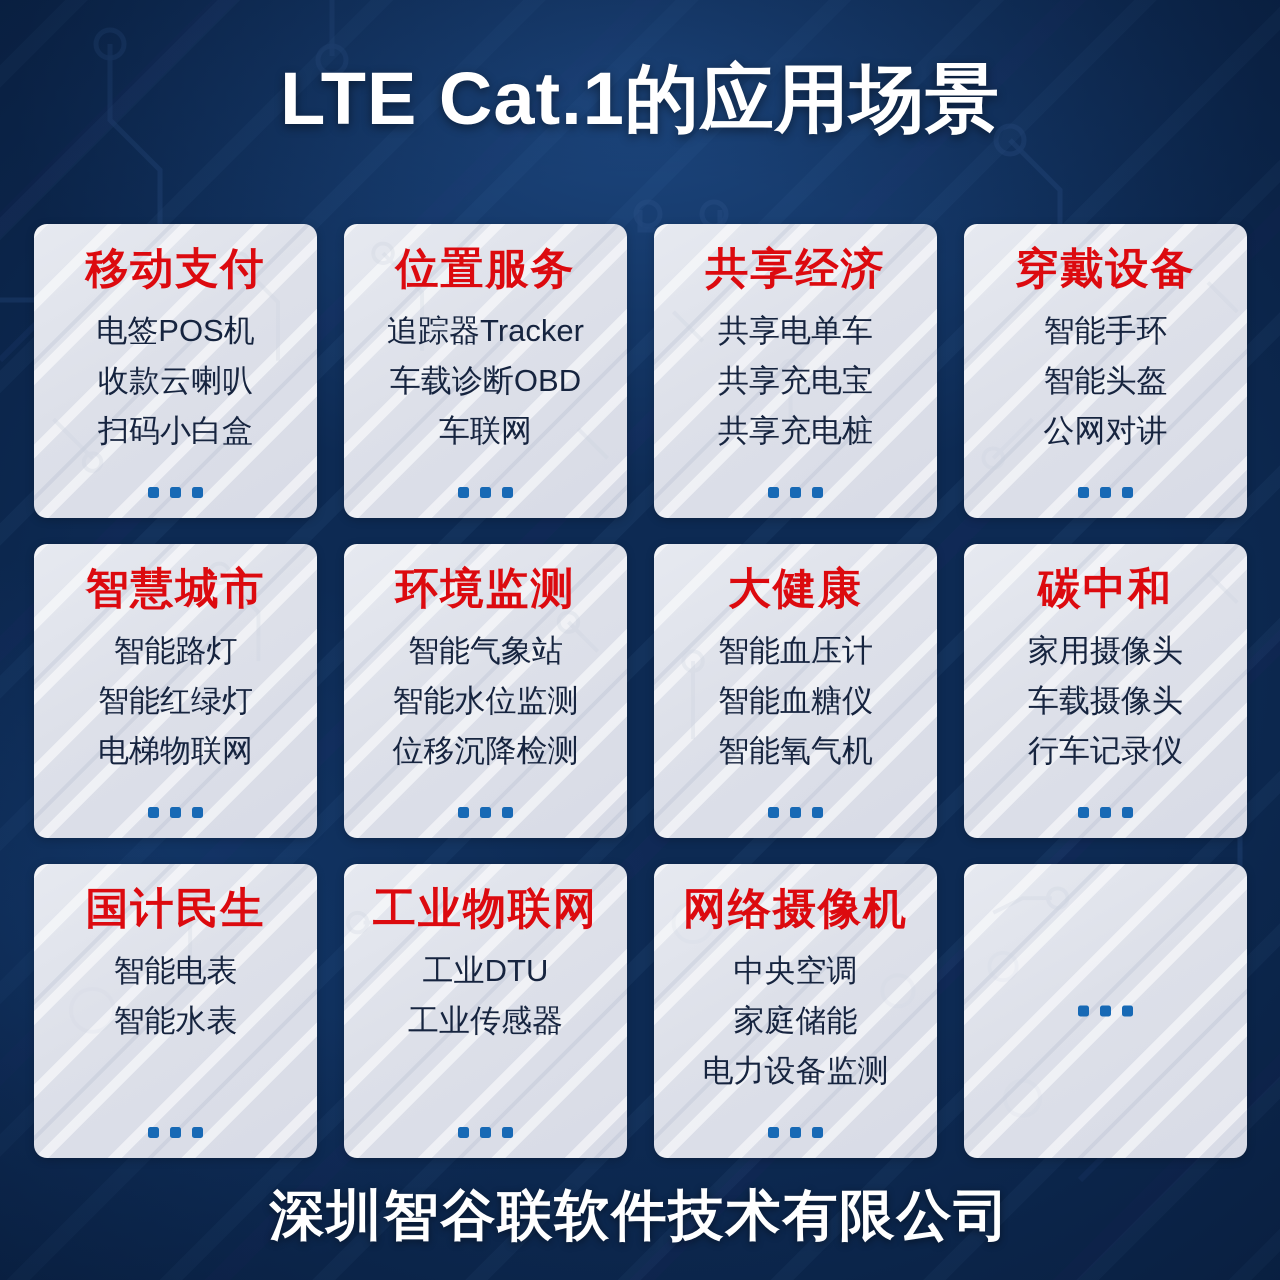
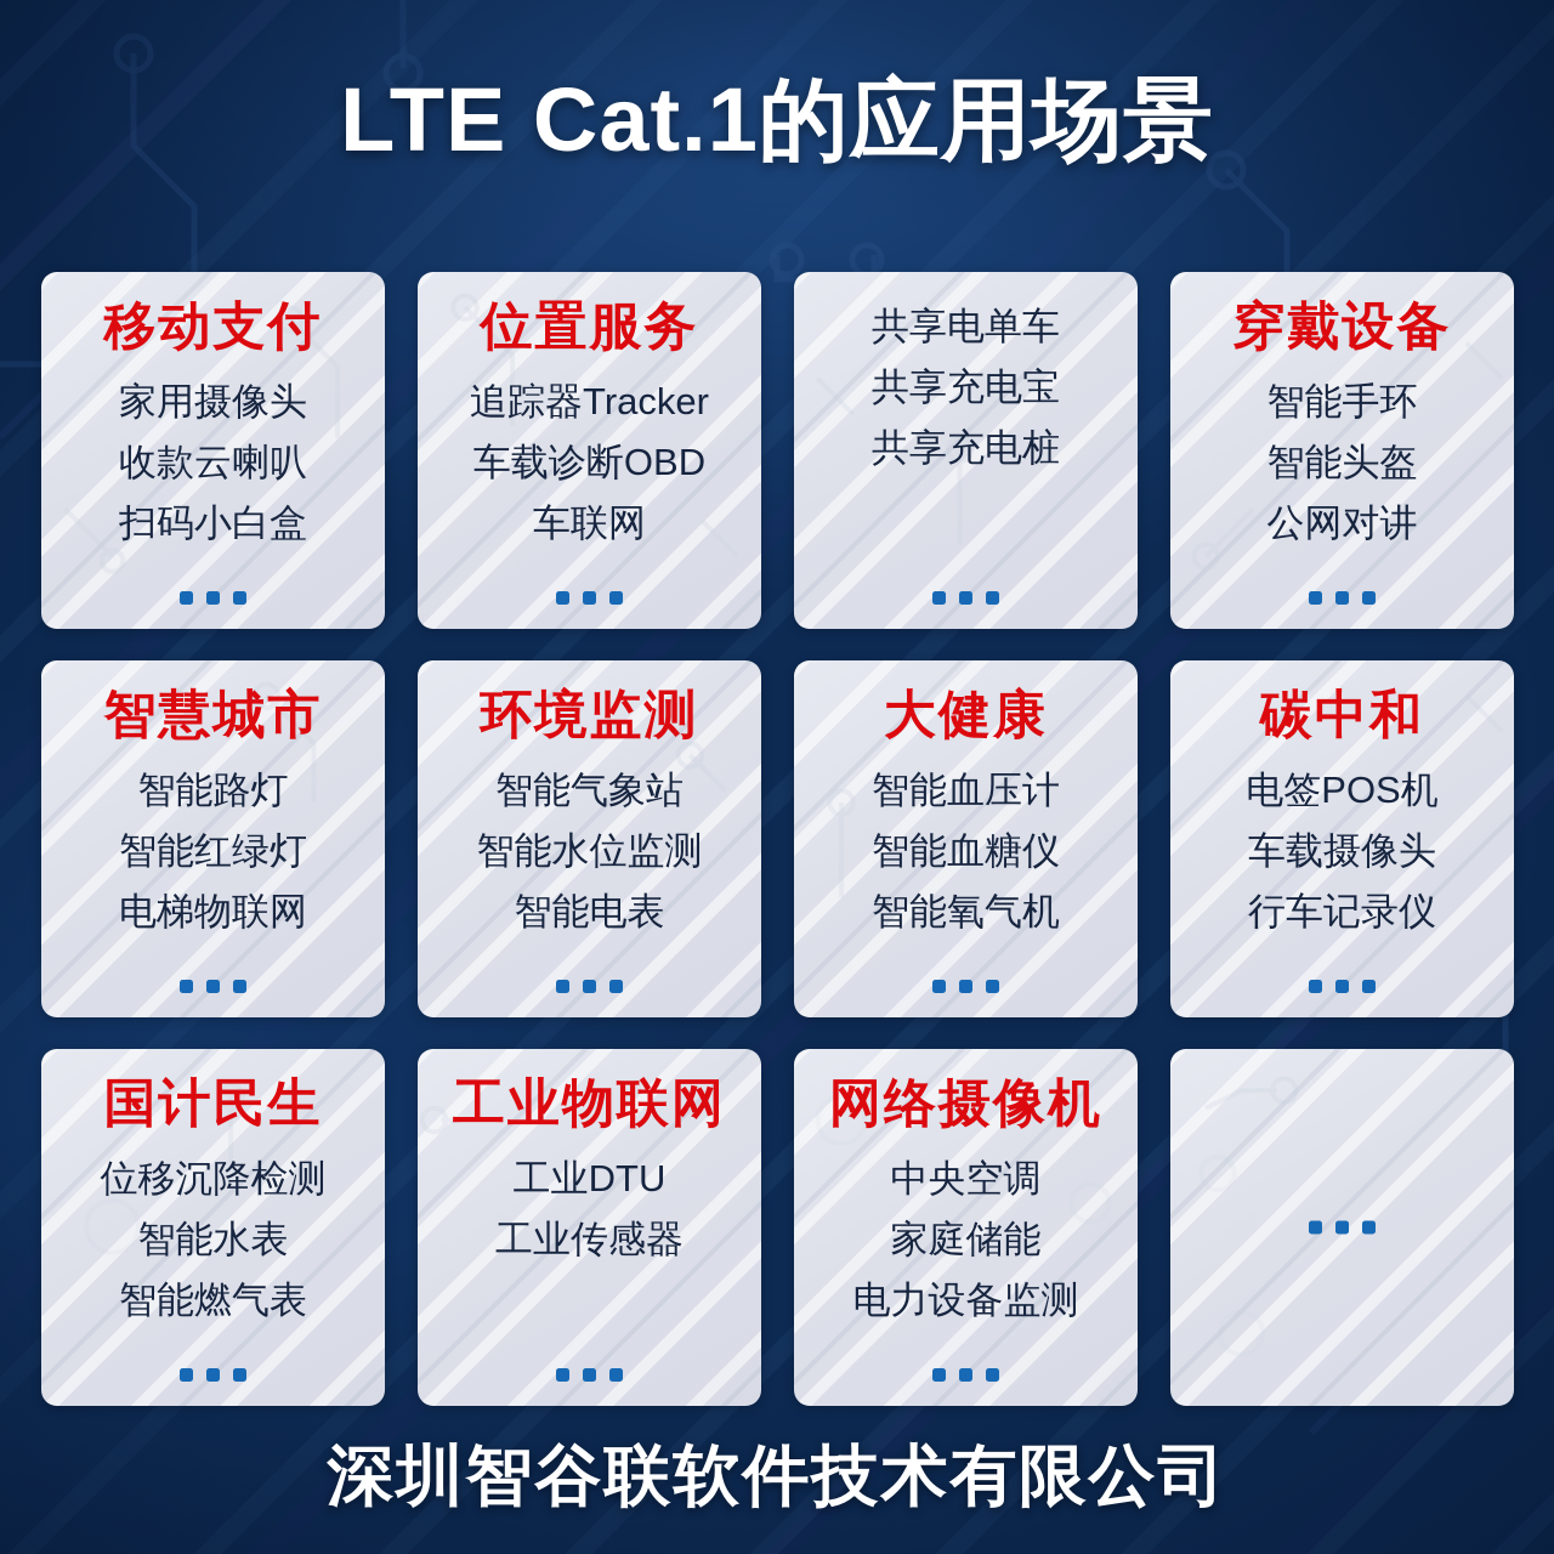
  LTE Cat.1的应用场景
  移动支付
- 电签POS机
+ 家用摄像头
  收款云喇叭
  扫码小白盒
  位置服务
  追踪器Tracker
  车载诊断OBD
  车联网
- 共享经济
  共享电单车
  共享充电宝
  共享充电桩
  穿戴设备
  智能手环
  智能头盔
  公网对讲
  智慧城市
  智能路灯
  智能红绿灯
  电梯物联网
  环境监测
  智能气象站
  智能水位监测
- 位移沉降检测
+ 智能电表
  大健康
  智能血压计
  智能血糖仪
  智能氧气机
  碳中和
- 家用摄像头
+ 电签POS机
  车载摄像头
  行车记录仪
  国计民生
- 智能电表
+ 位移沉降检测
  智能水表
+ 智能燃气表
  工业物联网
  工业DTU
  工业传感器
  网络摄像机
  中央空调
  家庭储能
  电力设备监测
  深圳智谷联软件技术有限公司
